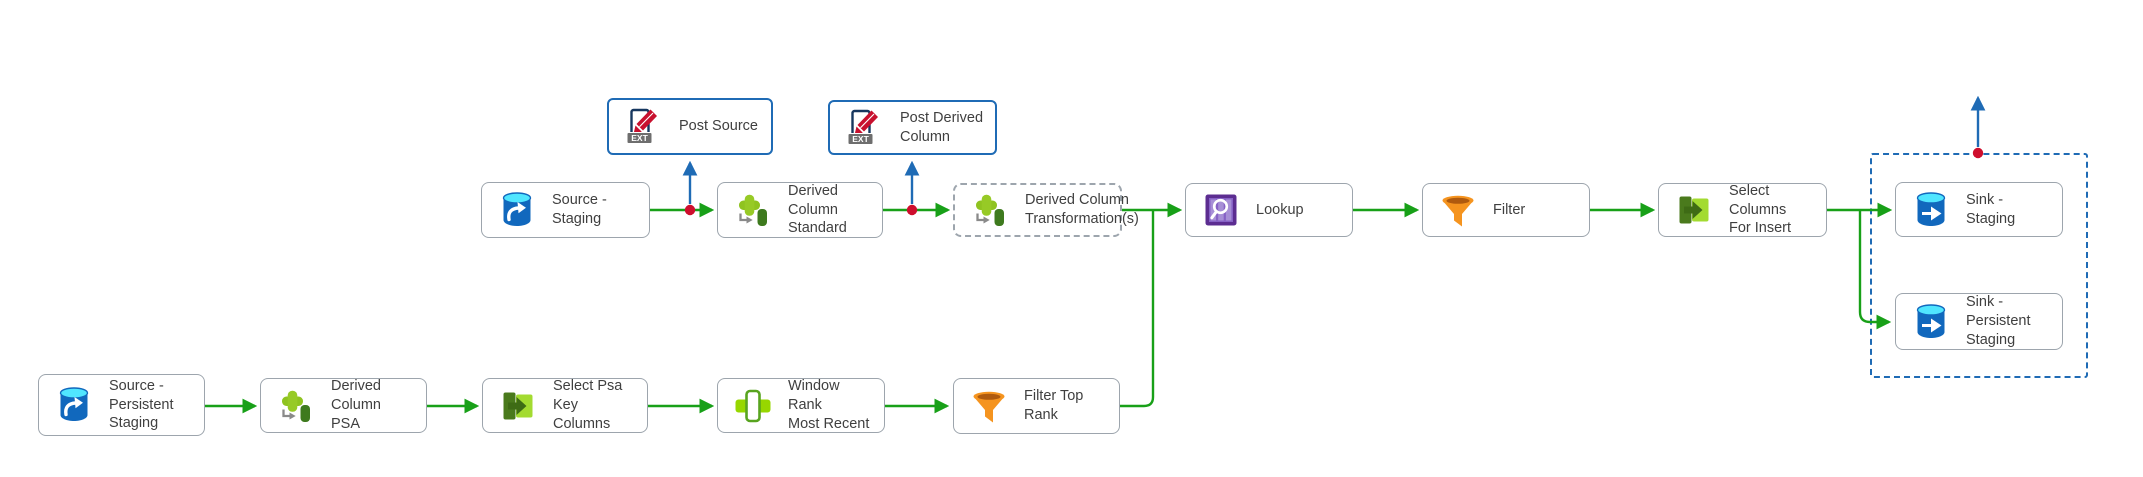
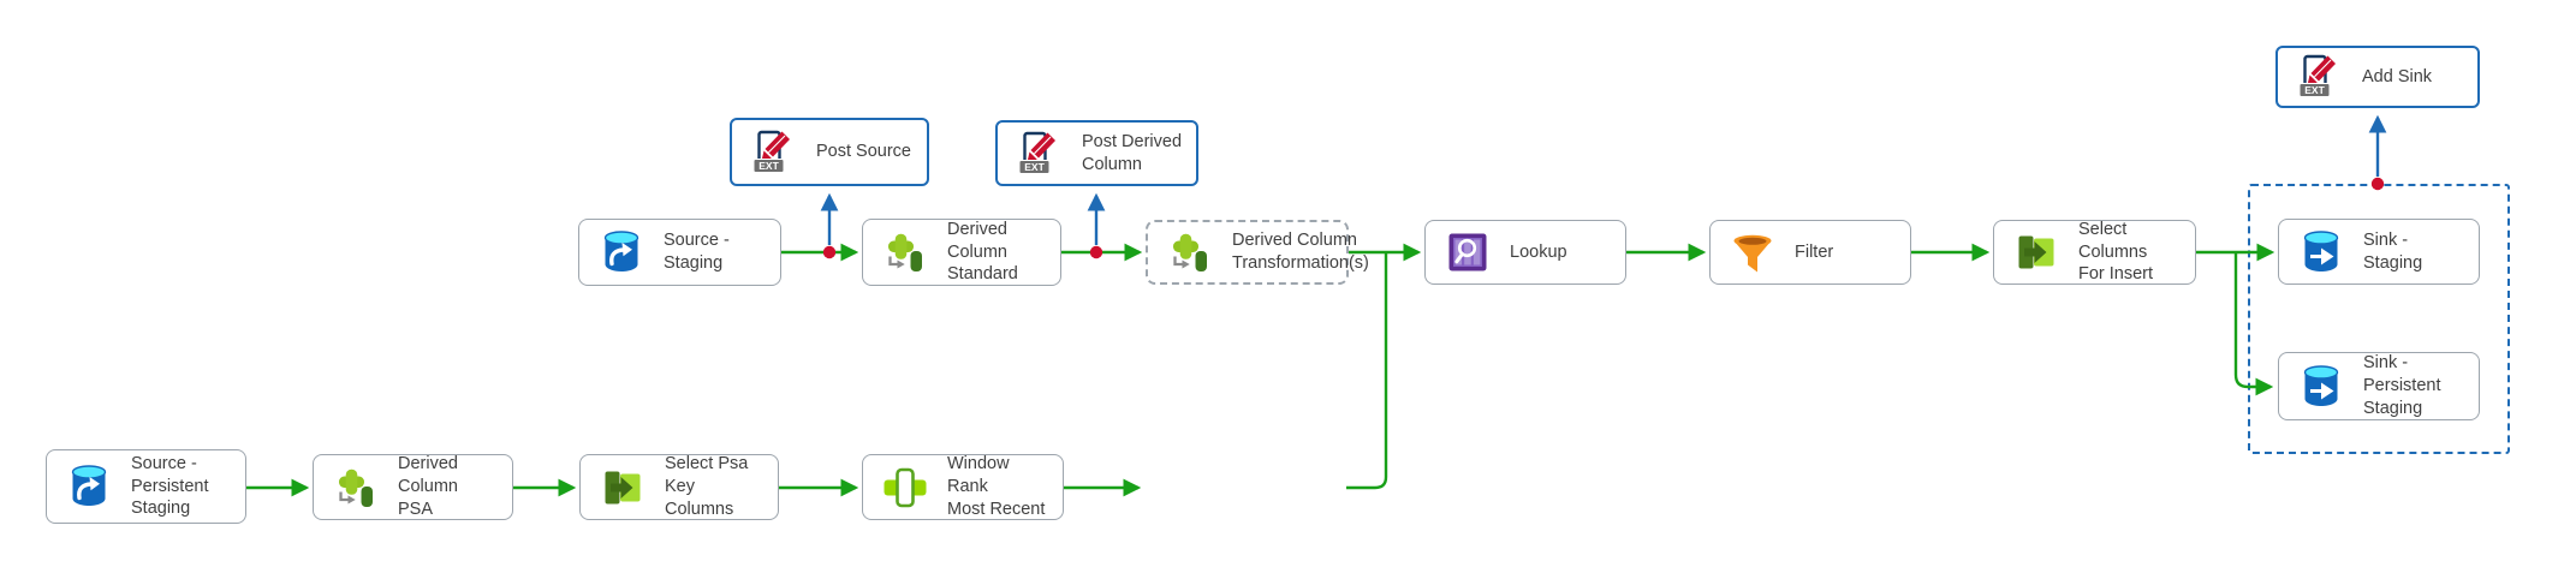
  Post Source
  Post Derived
  Column
+ Add Sink
  Source - Staging
  Derived Column
  Standard
  Derived Column
  Transformation(s)
  Lookup
  Filter
  Select Columns
  For Insert
  Sink - Staging
  Sink - Persistent
  Staging
  Source -
  Persistent
  Staging
  Derived Column
  PSA
  Select Psa Key
  Columns
  Window Rank
  Most Recent
- Filter Top Rank
